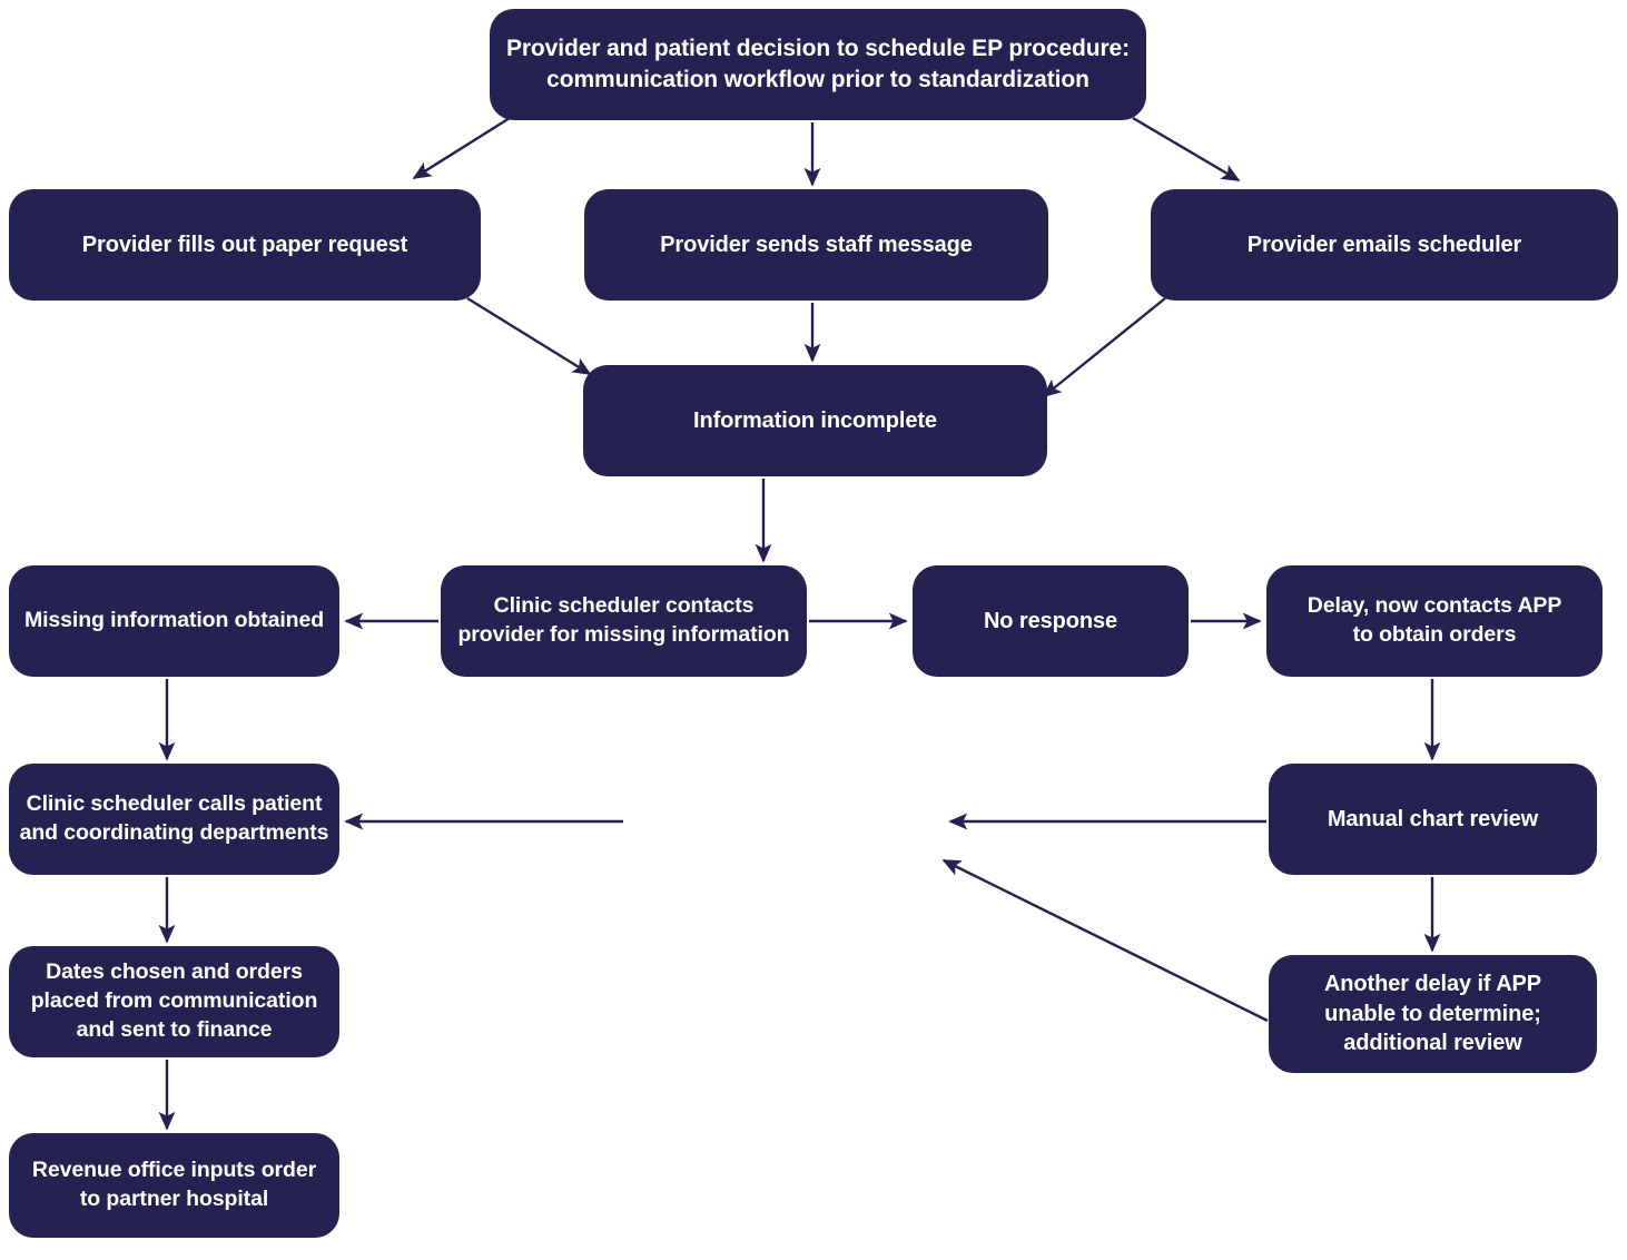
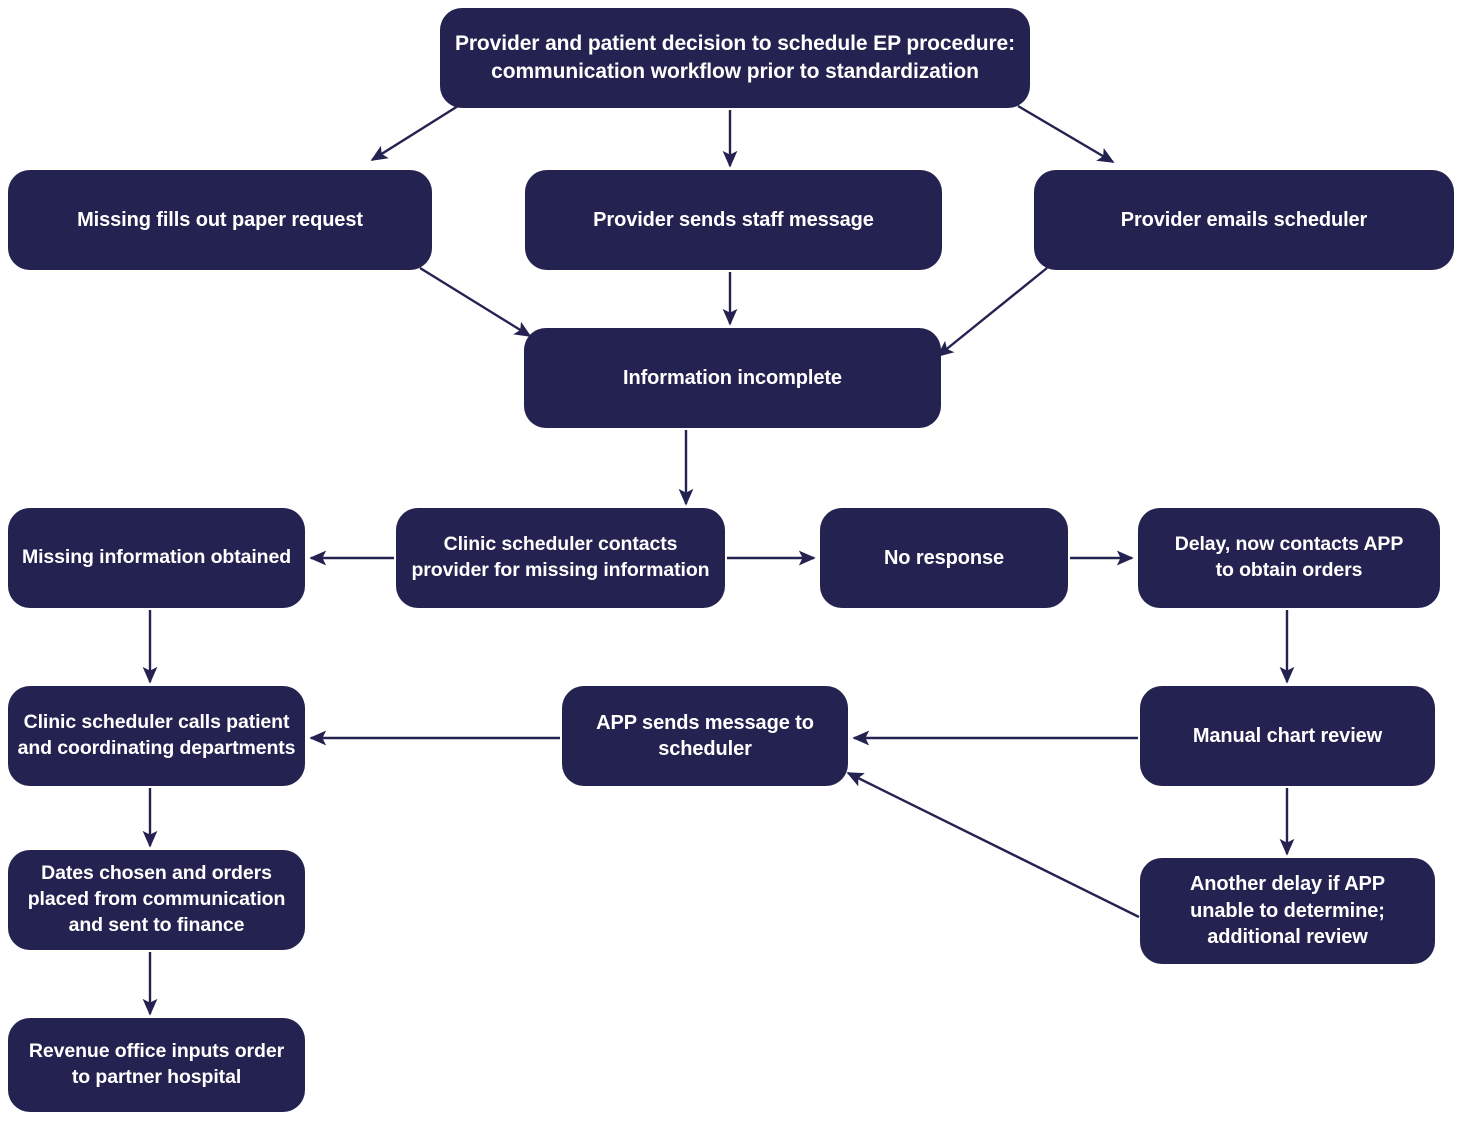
  Provider and patient decision to schedule EP procedure:
  communication workflow prior to standardization
- Provider fills out paper request
+ Missing fills out paper request
  Provider sends staff message
  Provider emails scheduler
  Information incomplete
  Missing information obtained
  Clinic scheduler contacts
  provider for missing information
  No response
  Delay, now contacts APP
  to obtain orders
  Clinic scheduler calls patient
  and coordinating departments
+ APP sends message to
+ scheduler
  Manual chart review
  Dates chosen and orders
  placed from communication
  and sent to finance
  Another delay if APP
  unable to determine;
  additional review
  Revenue office inputs order
  to partner hospital
